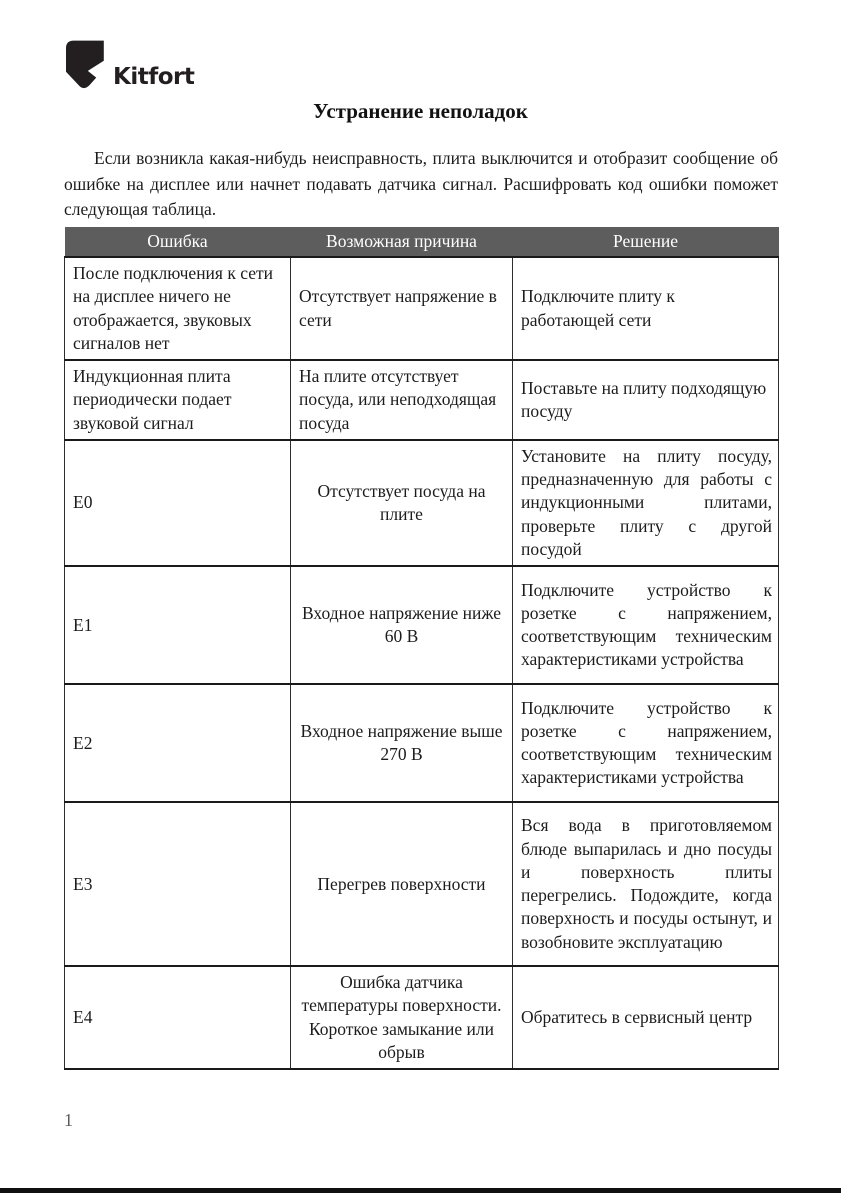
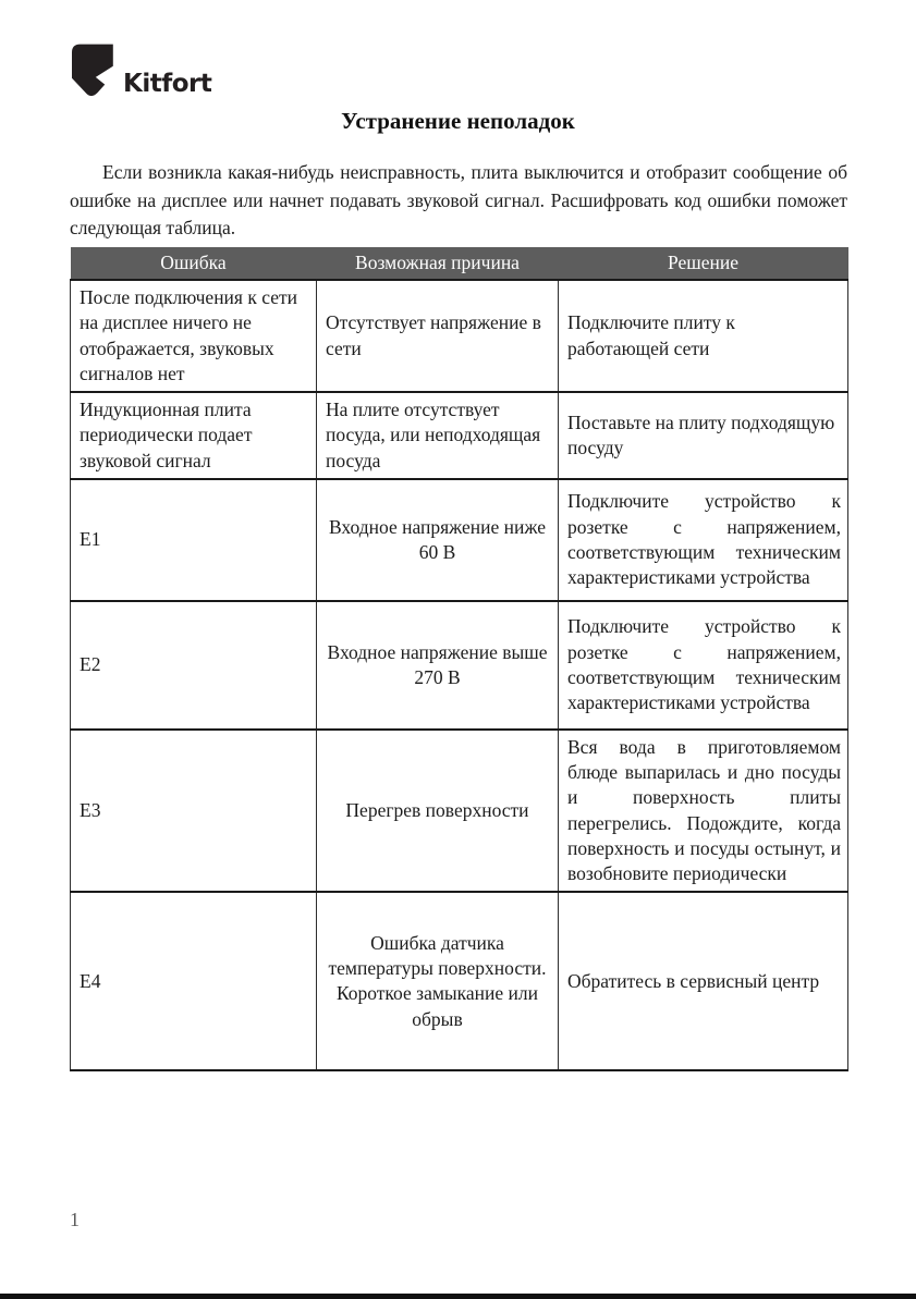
  Kitfort
  Устранение неполадок
- Если возникла какая-нибудь неисправность, плита выключится и отобразит сообщение об ошибке на дисплее или начнет подавать датчика сигнал. Расшифровать код ошибки поможет следующая таблица.
+ Если возникла какая-нибудь неисправность, плита выключится и отобразит сообщение об ошибке на дисплее или начнет подавать звуковой сигнал. Расшифровать код ошибки поможет следующая таблица.
  Ошибка	Возможная причина	Решение
  После подключения к сети на дисплее ничего не отображается, звуковых сигналов нет	Отсутствует напряжение в сети	Подключите плиту к работающей сети
  Индукционная плита периодически подает звуковой сигнал	На плите отсутствует посуда, или неподходящая посуда	Поставьте на плиту подходящую посуду
- E0	Отсутствует посуда на плите	Установите на плиту посуду, предназначенную для работы с индукционными плитами, проверьте плиту с другой посудой
  E1	Входное напряжение ниже 60 В	Подключите устройство к розетке с напряжением, соответствующим техническим характеристиками устройства
  E2	Входное напряжение выше 270 В	Подключите устройство к розетке с напряжением, соответствующим техническим характеристиками устройства
- E3	Перегрев поверхности	Вся вода в приготовляемом блюде выпарилась и дно посуды и поверхность плиты перегрелись. Подождите, когда поверхность и посуды остынут, и возобновите эксплуатацию
+ E3	Перегрев поверхности	Вся вода в приготовляемом блюде выпарилась и дно посуды и поверхность плиты перегрелись. Подождите, когда поверхность и посуды остынут, и возобновите периодически
  E4	Ошибка датчика температуры поверхности. Короткое замыкание или обрыв	Обратитесь в сервисный центр
  1
